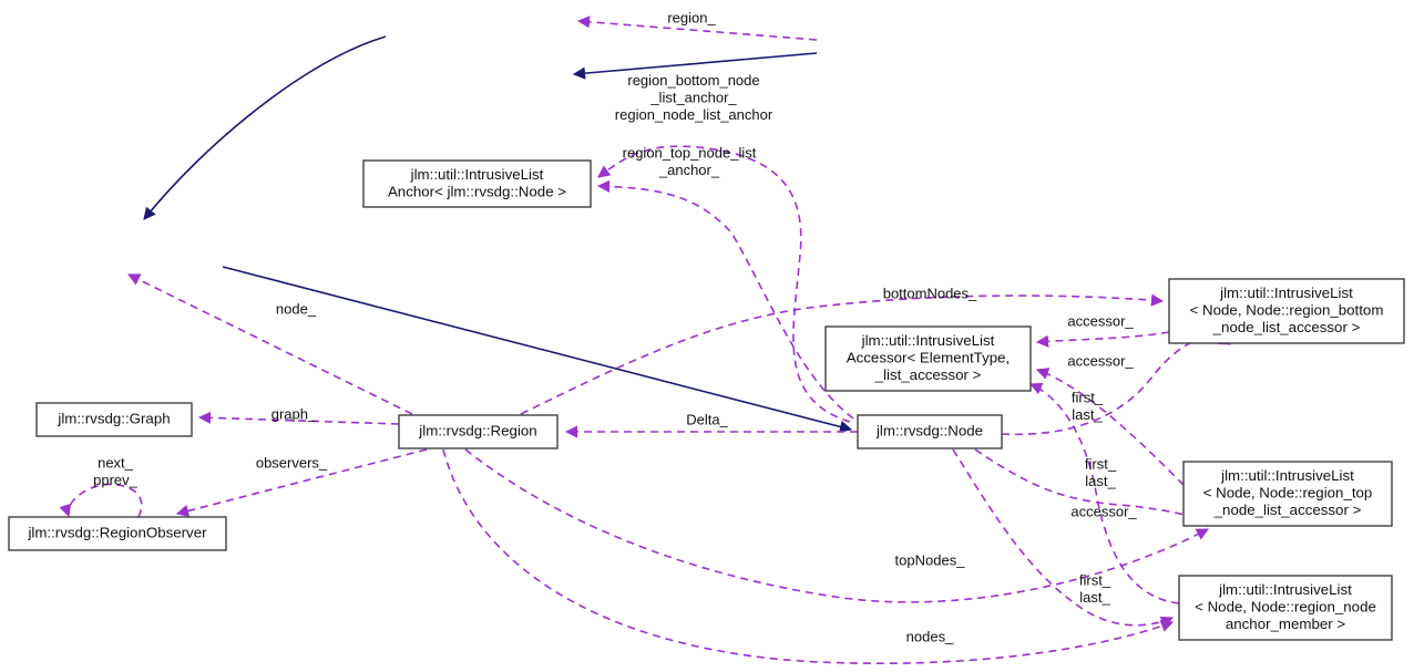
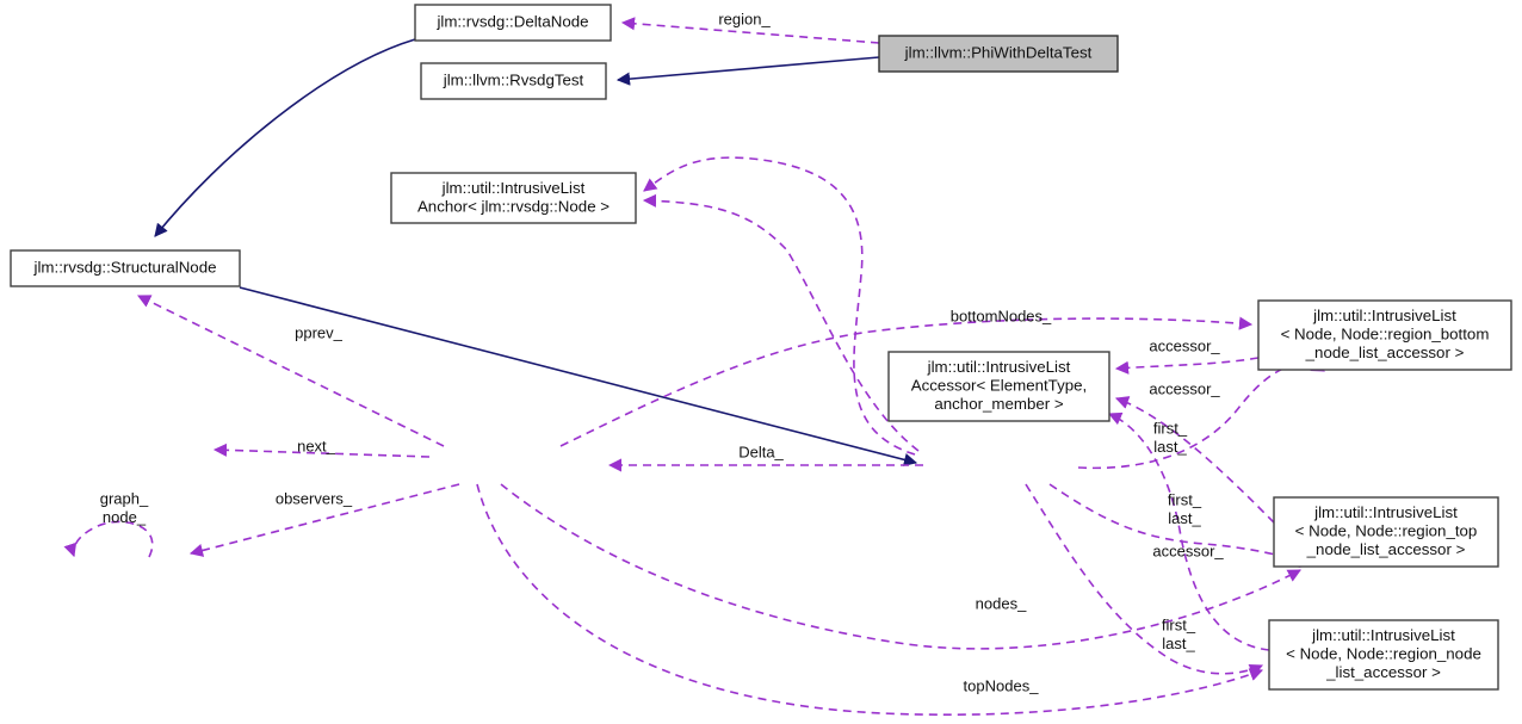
+ jlm::rvsdg::DeltaNode
+ jlm::llvm::PhiWithDeltaTest
+ jlm::llvm::RvsdgTest
  jlm::util::IntrusiveList
  Anchor< jlm::rvsdg::Node >
+ jlm::rvsdg::StructuralNode
  jlm::util::IntrusiveList
  < Node, Node::region_bottom
  _node_list_accessor >
  jlm::util::IntrusiveList
  Accessor< ElementType,
- _list_accessor >
+ anchor_member >
- jlm::rvsdg::Graph
- jlm::rvsdg::Region
- jlm::rvsdg::Node
  jlm::util::IntrusiveList
  < Node, Node::region_top
  _node_list_accessor >
- jlm::rvsdg::RegionObserver
  jlm::util::IntrusiveList
  < Node, Node::region_node
- anchor_member >
+ _list_accessor >
  region_
- region_bottom_node
- _list_anchor_
- region_node_list_anchor
- region_top_node_list
- _anchor_
- node_
+ pprev_
  bottomNodes_
  accessor_
  accessor_
  first_
  last_
- graph_
+ next_
  Delta_
- next_
+ graph_
- pprev_
+ node_
  first_
  last_
  observers_
  accessor_
- topNodes_
+ nodes_
  first_
  last_
- nodes_
+ topNodes_
